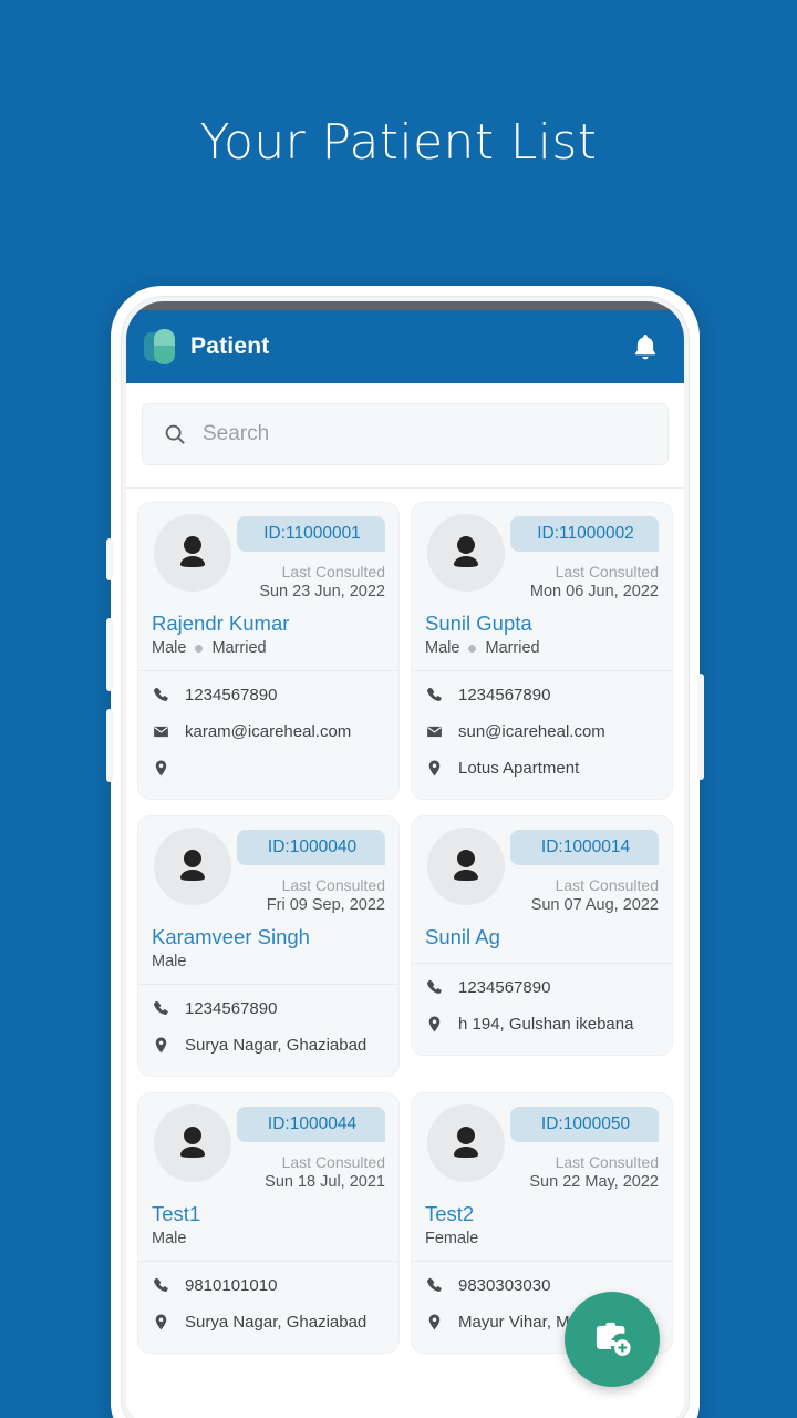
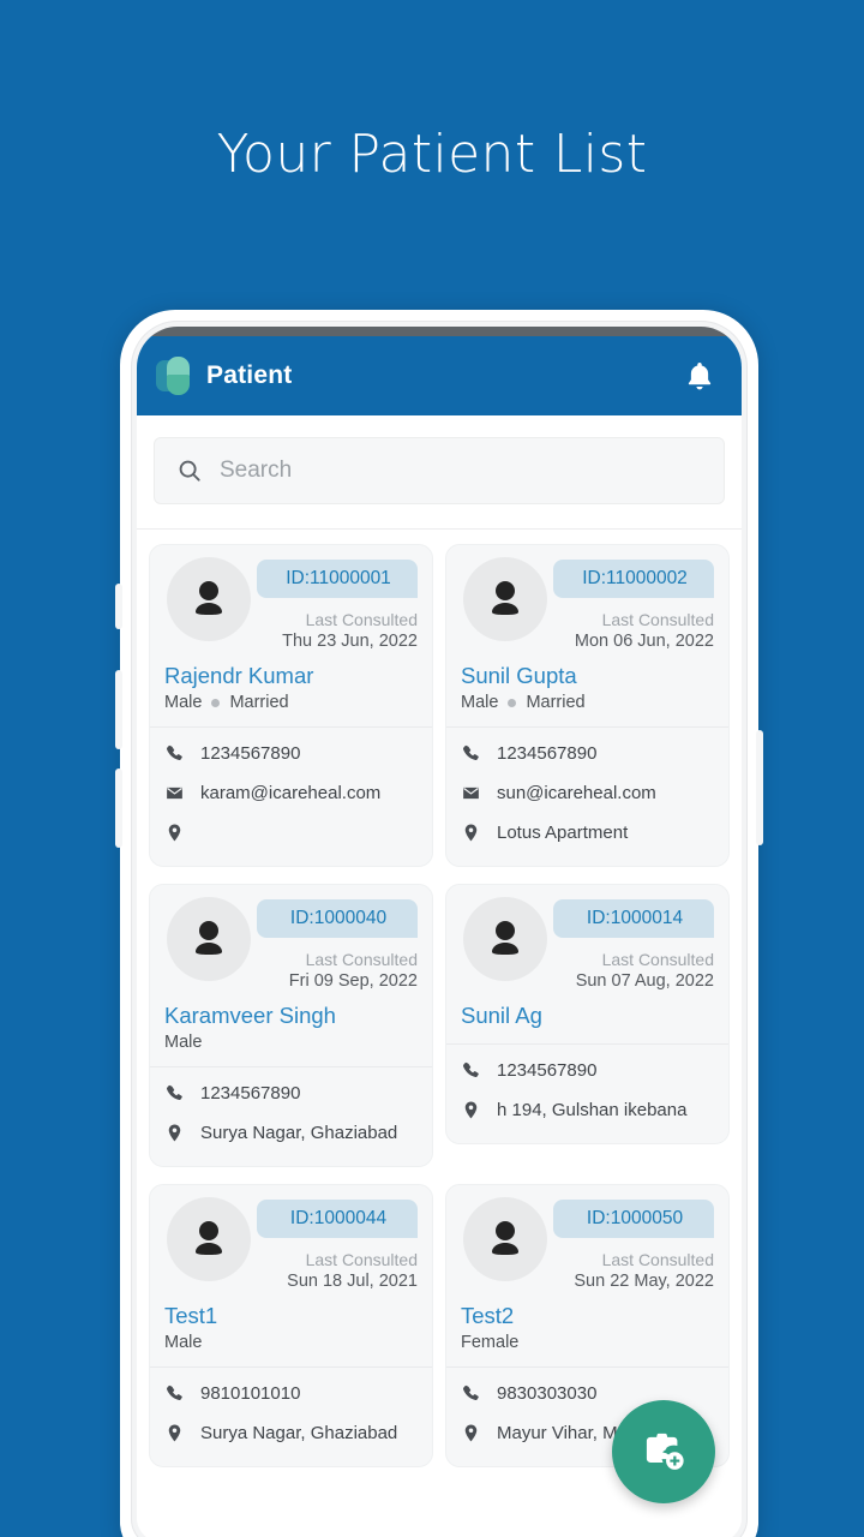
  Your Patient List
  Patient
  Search
  ID:11000001
  Last Consulted
- Sun 23 Jun, 2022
+ Thu 23 Jun, 2022
  Rajendr Kumar
  Male
  Married
  1234567890
  karam@icareheal.com
  ID:11000002
  Last Consulted
  Mon 06 Jun, 2022
  Sunil Gupta
  Male
  Married
  1234567890
  sun@icareheal.com
  Lotus Apartment
  ID:1000040
  Last Consulted
  Fri 09 Sep, 2022
  Karamveer Singh
  Male
  1234567890
  Surya Nagar, Ghaziabad
  ID:1000014
  Last Consulted
  Sun 07 Aug, 2022
  Sunil Ag
  1234567890
  h 194, Gulshan ikebana
  ID:1000044
  Last Consulted
  Sun 18 Jul, 2021
  Test1
  Male
  9810101010
  Surya Nagar, Ghaziabad
  ID:1000050
  Last Consulted
  Sun 22 May, 2022
  Test2
  Female
  9830303030
  Mayur Vihar, M
